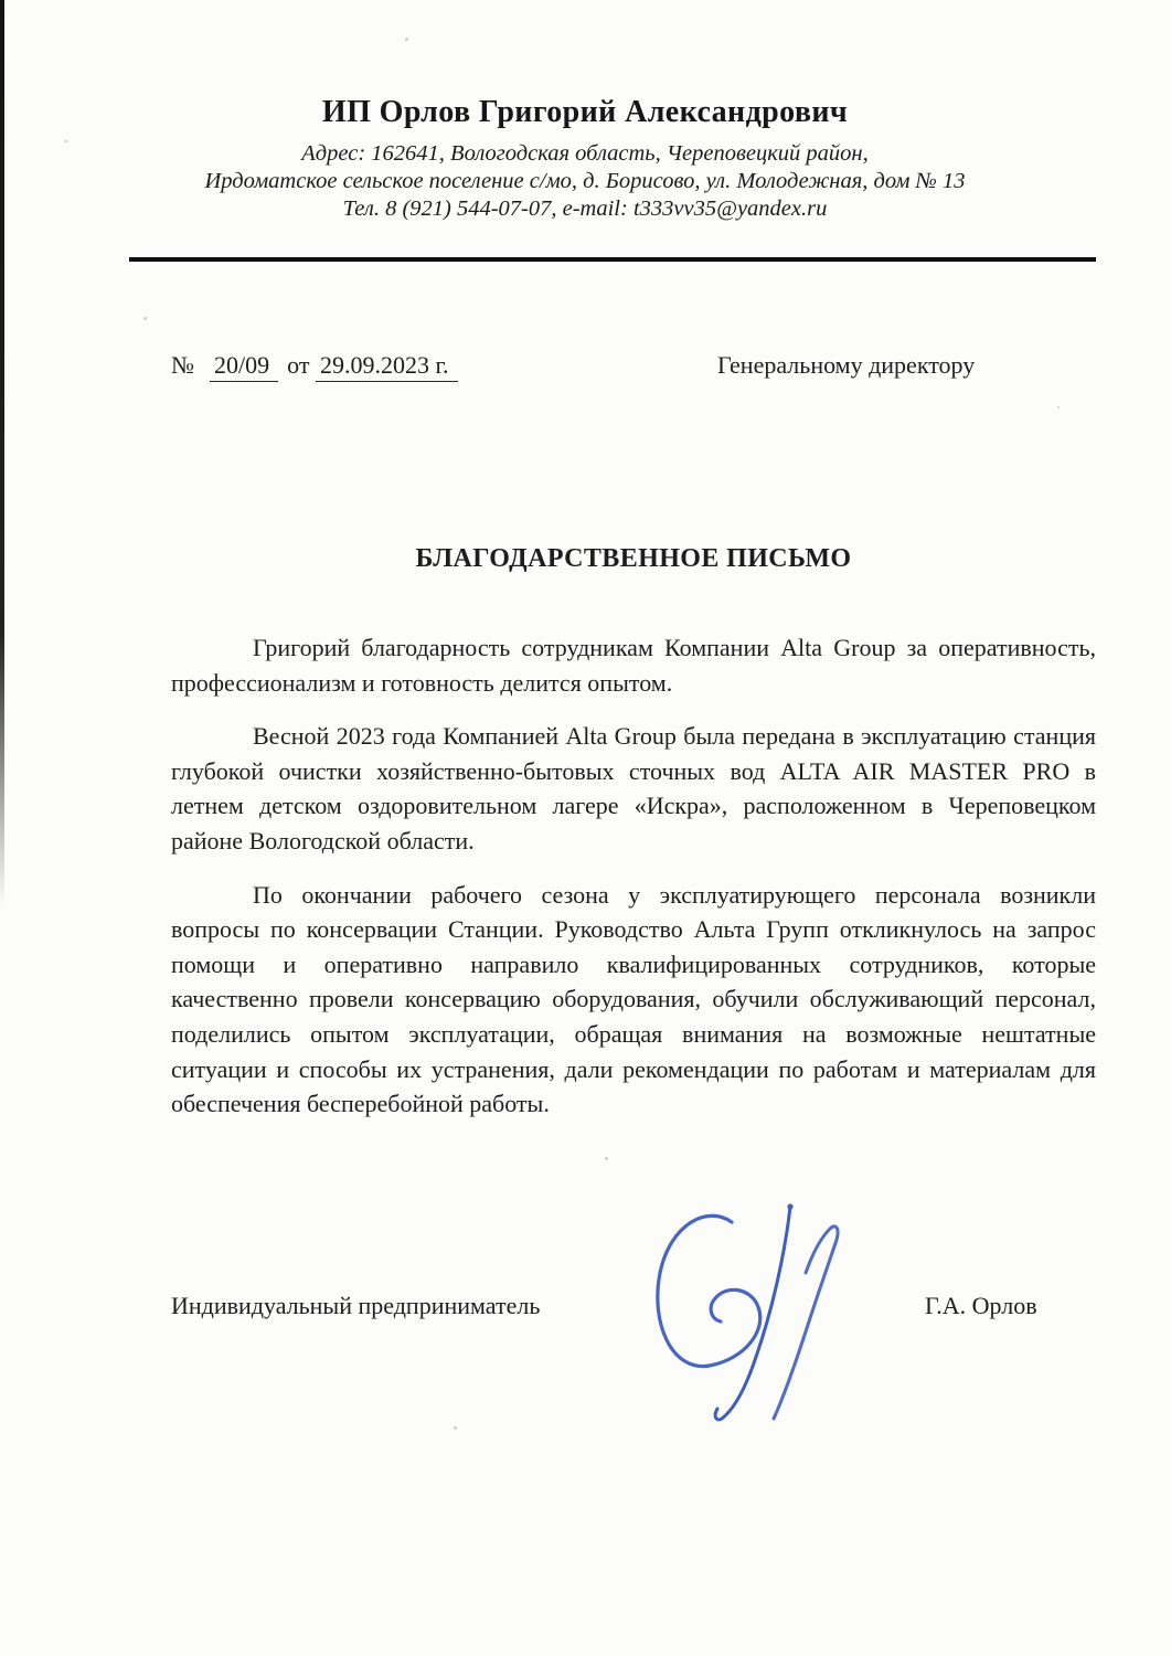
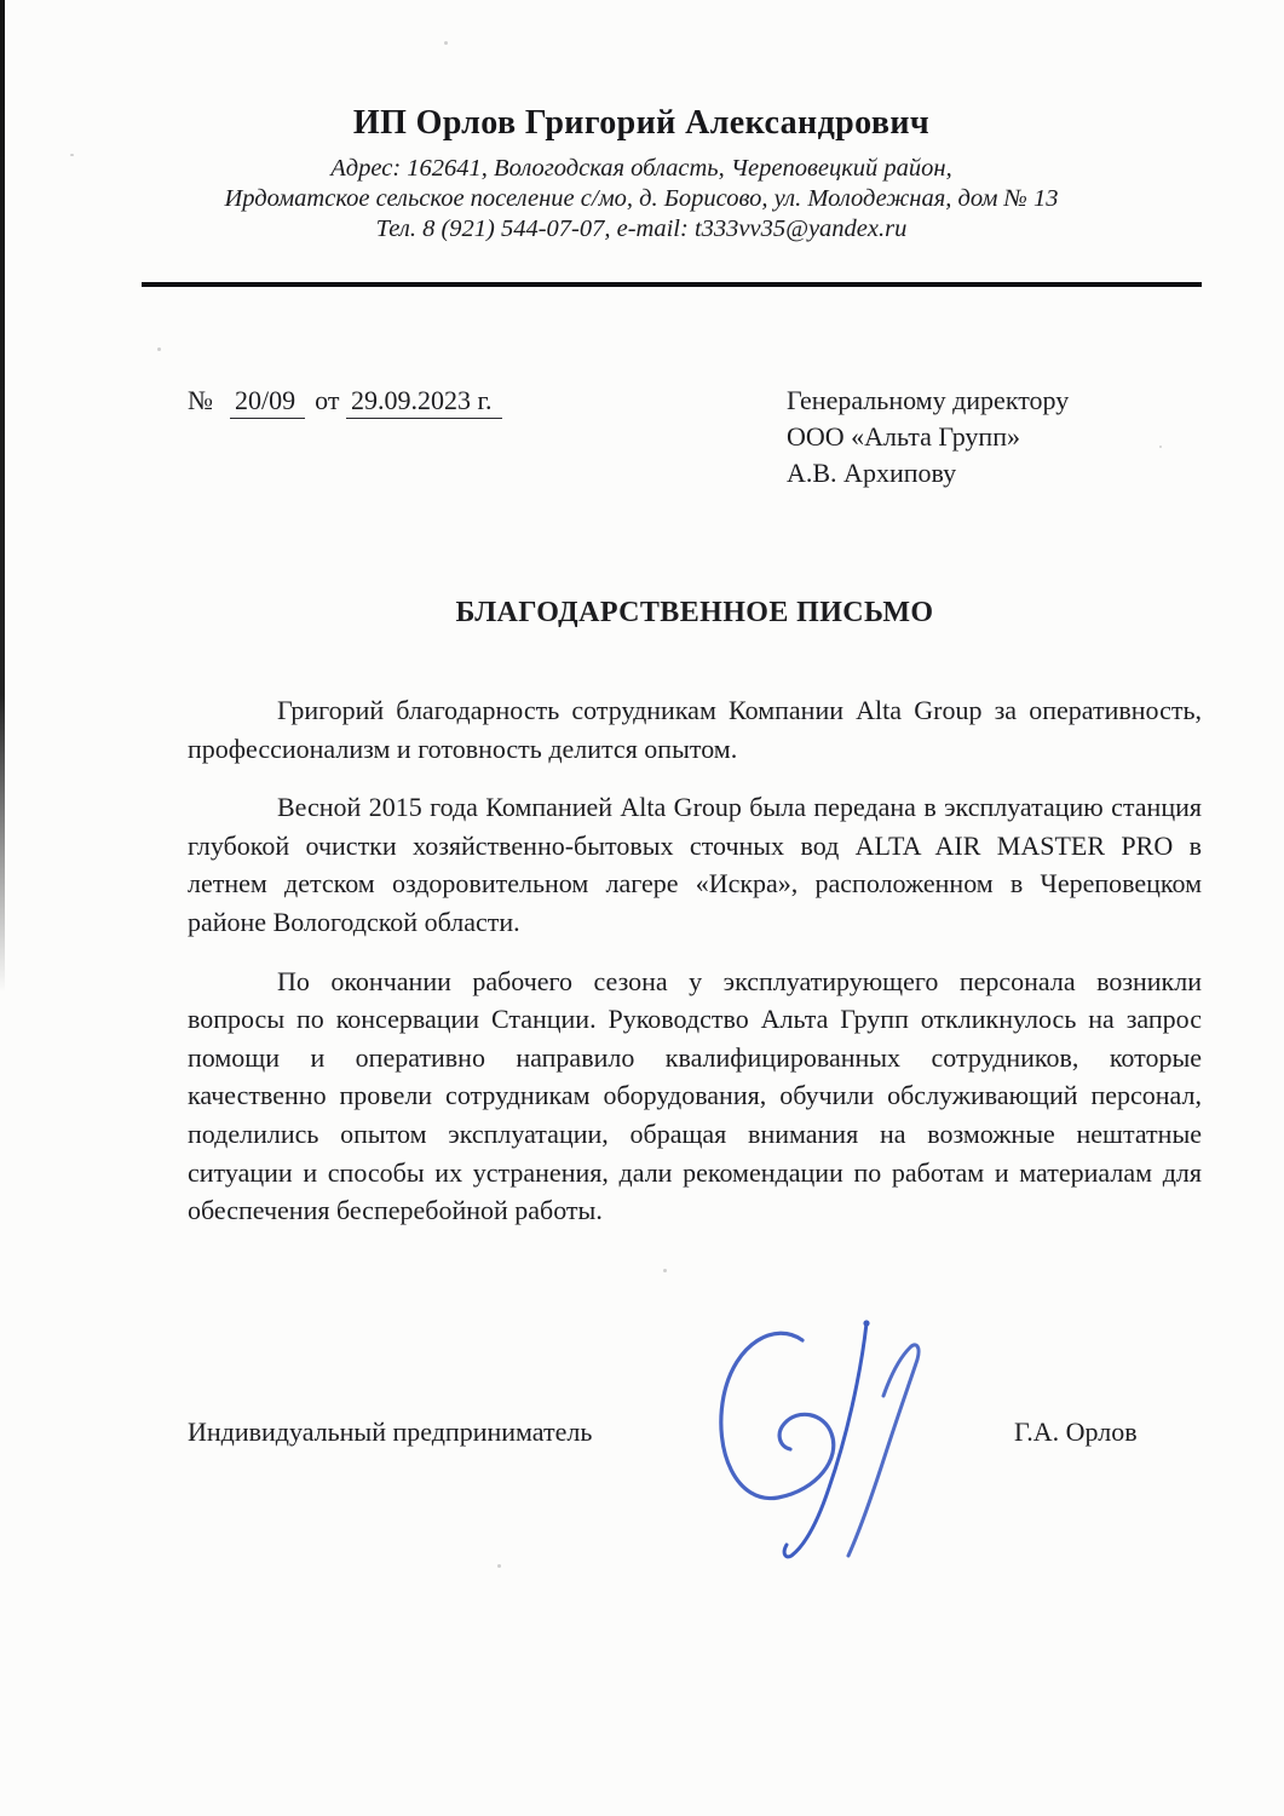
  ИП Орлов Григорий Александрович
  Адрес: 162641, Вологодская область, Череповецкий район,
  Ирдоматское сельское поселение с/мо, д. Борисово, ул. Молодежная, дом № 13
  Тел. 8 (921) 544-07-07, e-mail: t333vv35@yandex.ru
  № 20/09 от 29.09.2023 г.
  Генеральному директору
+ ООО «Альта Групп»
+ А.В. Архипову
  БЛАГОДАРСТВЕННОЕ ПИСЬМО
  Григорий благодарность сотрудникам Компании Alta Group за оперативность, профессионализм и готовность делится опытом.
- Весной 2023 года Компанией Alta Group была передана в эксплуатацию станция глубокой очистки хозяйственно-бытовых сточных вод ALTA AIR MASTER PRO в летнем детском оздоровительном лагере «Искра», расположенном в Череповецком районе Вологодской области.
+ Весной 2015 года Компанией Alta Group была передана в эксплуатацию станция глубокой очистки хозяйственно-бытовых сточных вод ALTA AIR MASTER PRO в летнем детском оздоровительном лагере «Искра», расположенном в Череповецком районе Вологодской области.
- По окончании рабочего сезона у эксплуатирующего персонала возникли вопросы по консервации Станции. Руководство Альта Групп откликнулось на запрос помощи и оперативно направило квалифицированных сотрудников, которые качественно провели консервацию оборудования, обучили обслуживающий персонал, поделились опытом эксплуатации, обращая внимания на возможные нештатные ситуации и способы их устранения, дали рекомендации по работам и материалам для обеспечения бесперебойной работы.
+ По окончании рабочего сезона у эксплуатирующего персонала возникли вопросы по консервации Станции. Руководство Альта Групп откликнулось на запрос помощи и оперативно направило квалифицированных сотрудников, которые качественно провели сотрудникам оборудования, обучили обслуживающий персонал, поделились опытом эксплуатации, обращая внимания на возможные нештатные ситуации и способы их устранения, дали рекомендации по работам и материалам для обеспечения бесперебойной работы.
  Индивидуальный предприниматель
  Г.А. Орлов
